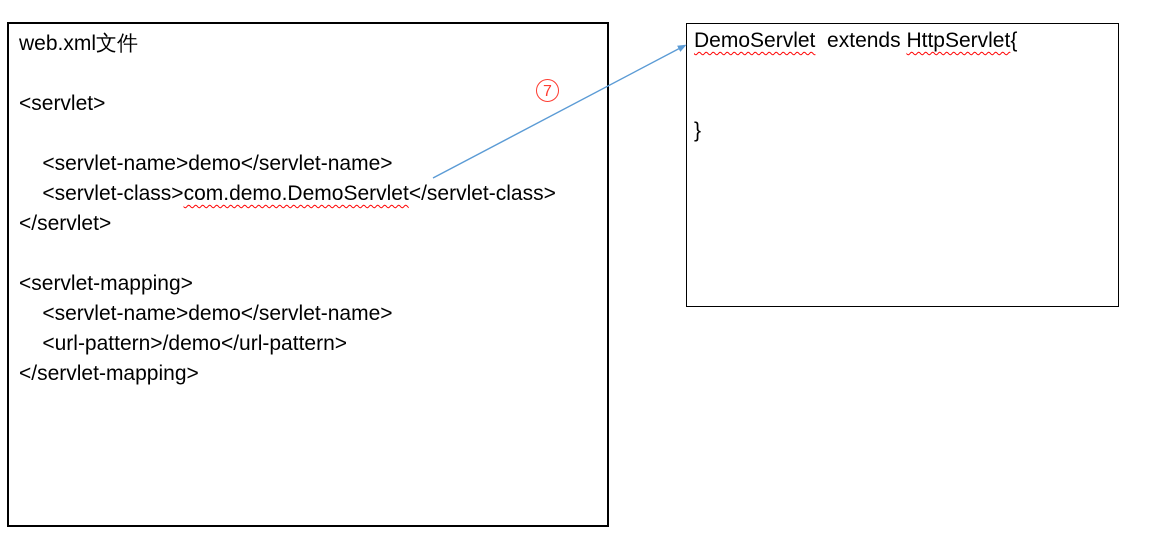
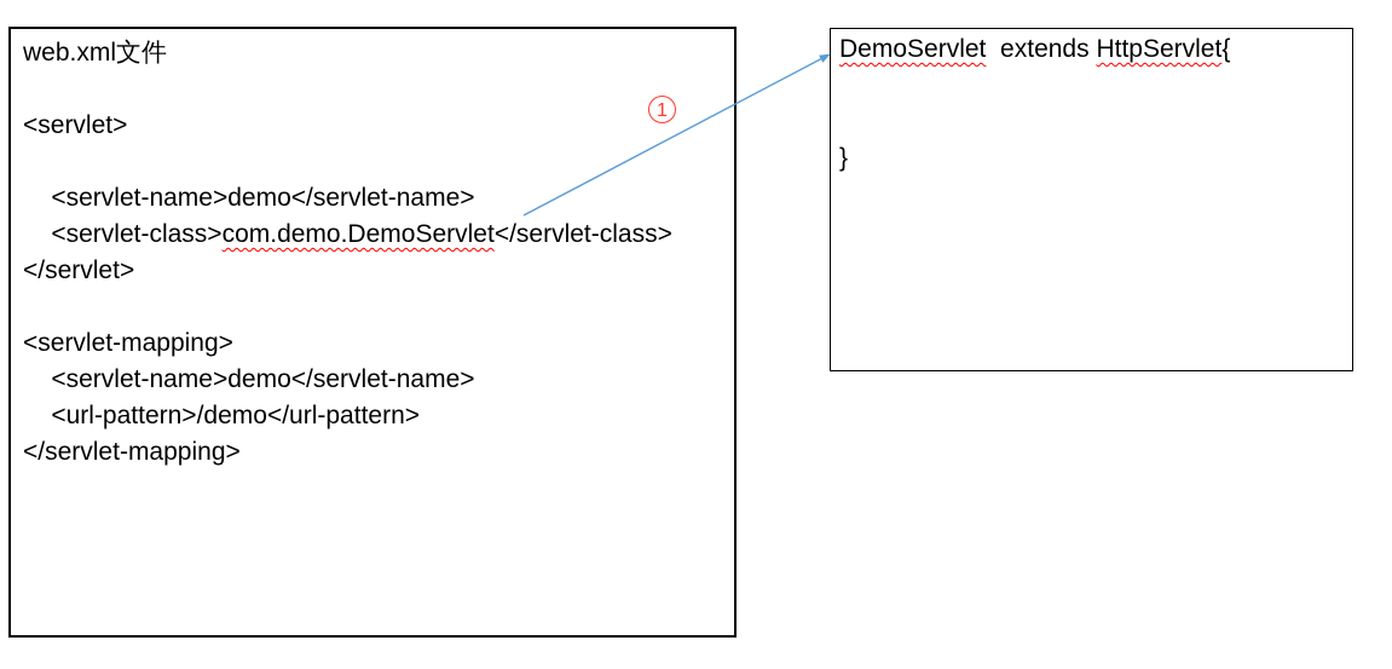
  web.xml文件
  <servlet>
  <servlet-name>demo</servlet-name>
  <servlet-class>com.demo.DemoServlet</servlet-class>
  </servlet>
  <servlet-mapping>
  <servlet-name>demo</servlet-name>
  <url-pattern>/demo</url-pattern>
  </servlet-mapping>
  DemoServlet extends HttpServlet{
  }
- 7
+ 1
